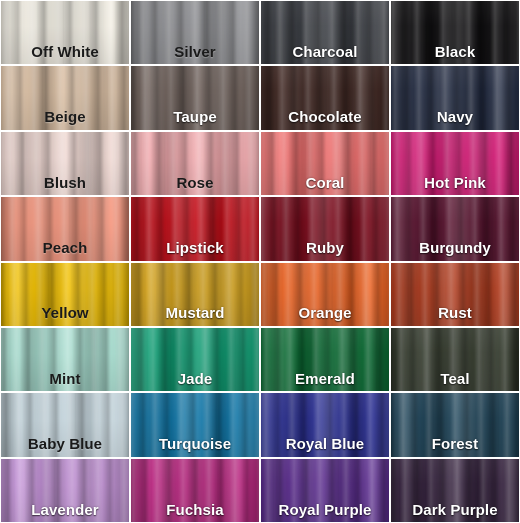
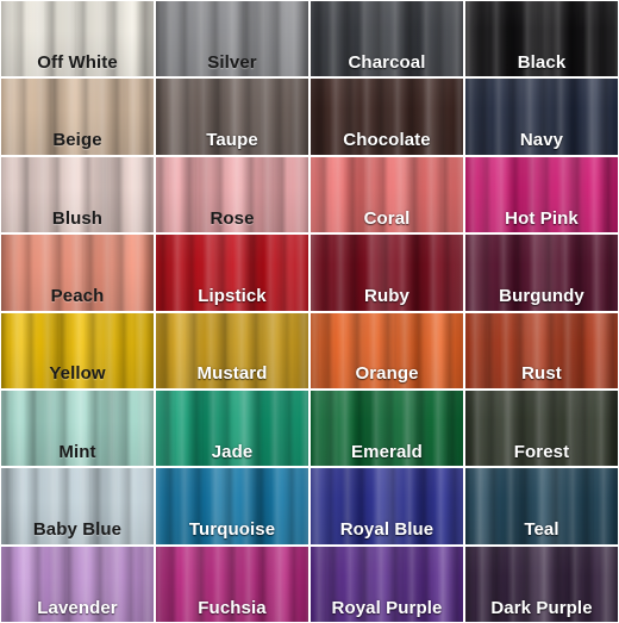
  Off White
  Silver
  Charcoal
  Black
  Beige
  Taupe
  Chocolate
  Navy
  Blush
  Rose
  Coral
  Hot Pink
  Peach
  Lipstick
  Ruby
  Burgundy
  Yellow
  Mustard
  Orange
  Rust
  Mint
  Jade
  Emerald
- Teal
+ Forest
  Baby Blue
  Turquoise
  Royal Blue
- Forest
+ Teal
  Lavender
  Fuchsia
  Royal Purple
  Dark Purple
